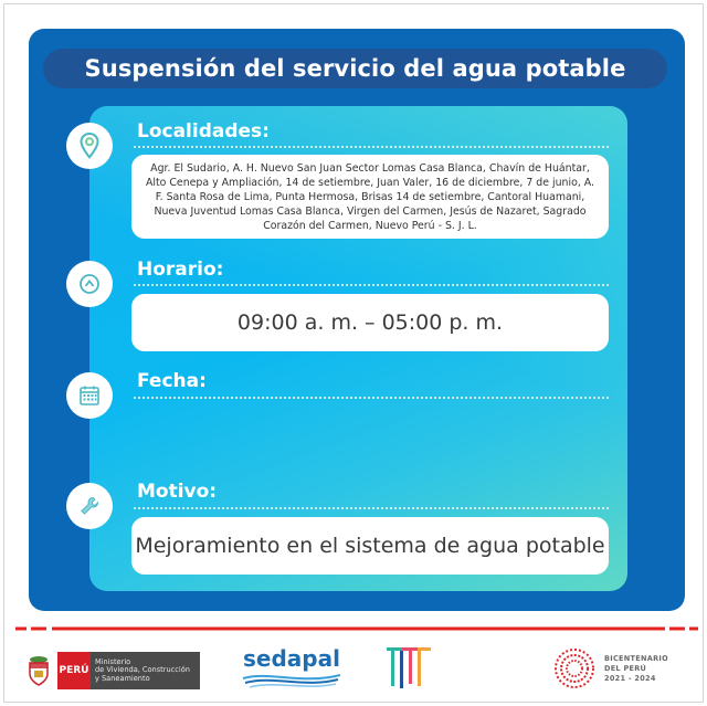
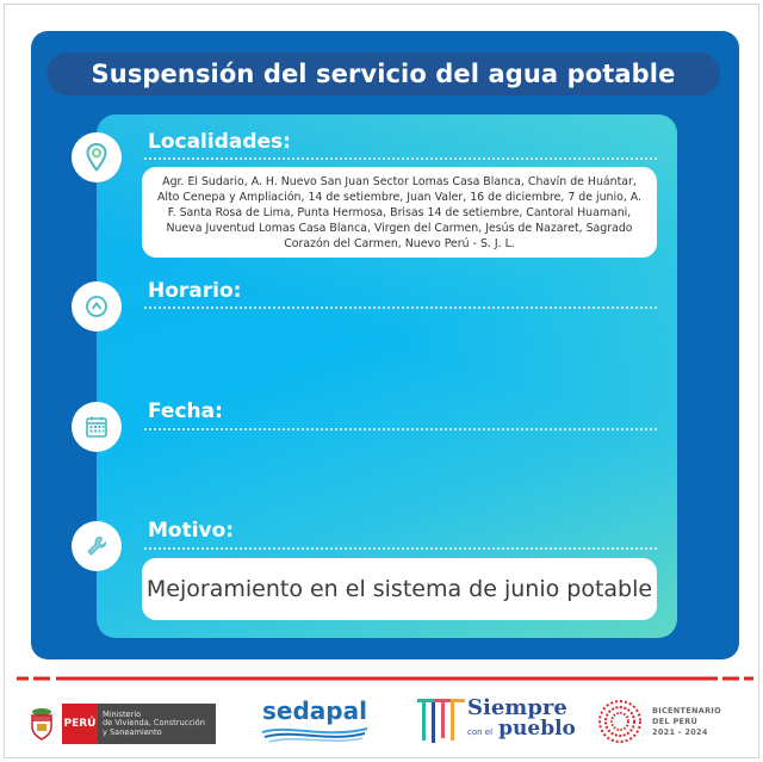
  Suspensión del servicio del agua potable
  Localidades:
  Agr. El Sudario, A. H. Nuevo San Juan Sector Lomas Casa Blanca, Chavín de Huántar, Alto Cenepa y Ampliación, 14 de setiembre, Juan Valer, 16 de diciembre, 7 de junio, A. F. Santa Rosa de Lima, Punta Hermosa, Brisas 14 de setiembre, Cantoral Huamani, Nueva Juventud Lomas Casa Blanca, Virgen del Carmen, Jesús de Nazaret, Sagrado Corazón del Carmen, Nuevo Perú - S. J. L.
  Horario:
- 09:00 a. m. – 05:00 p. m.
  Fecha:
  Motivo:
- Mejoramiento en el sistema de agua potable
+ Mejoramiento en el sistema de junio potable
  PERÚ
  Ministerio
  de Vivienda, Construcción
  y Saneamiento
  sedapal
+ Siempre
+ con el pueblo
  BICENTENARIO
  DEL PERÚ
  2021 - 2024
